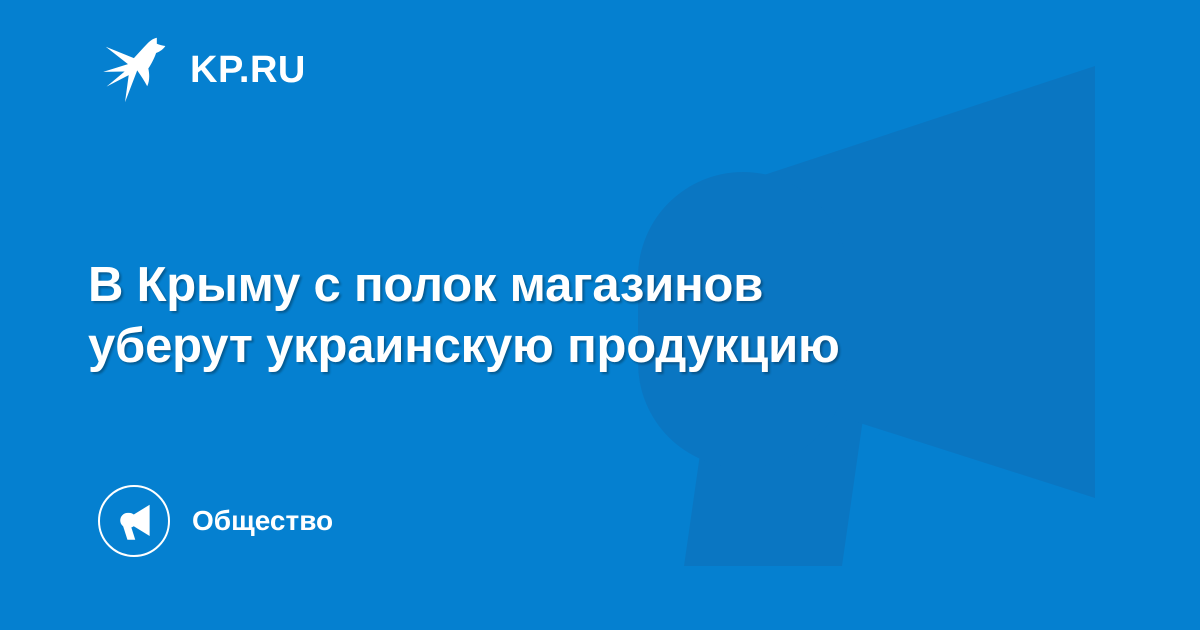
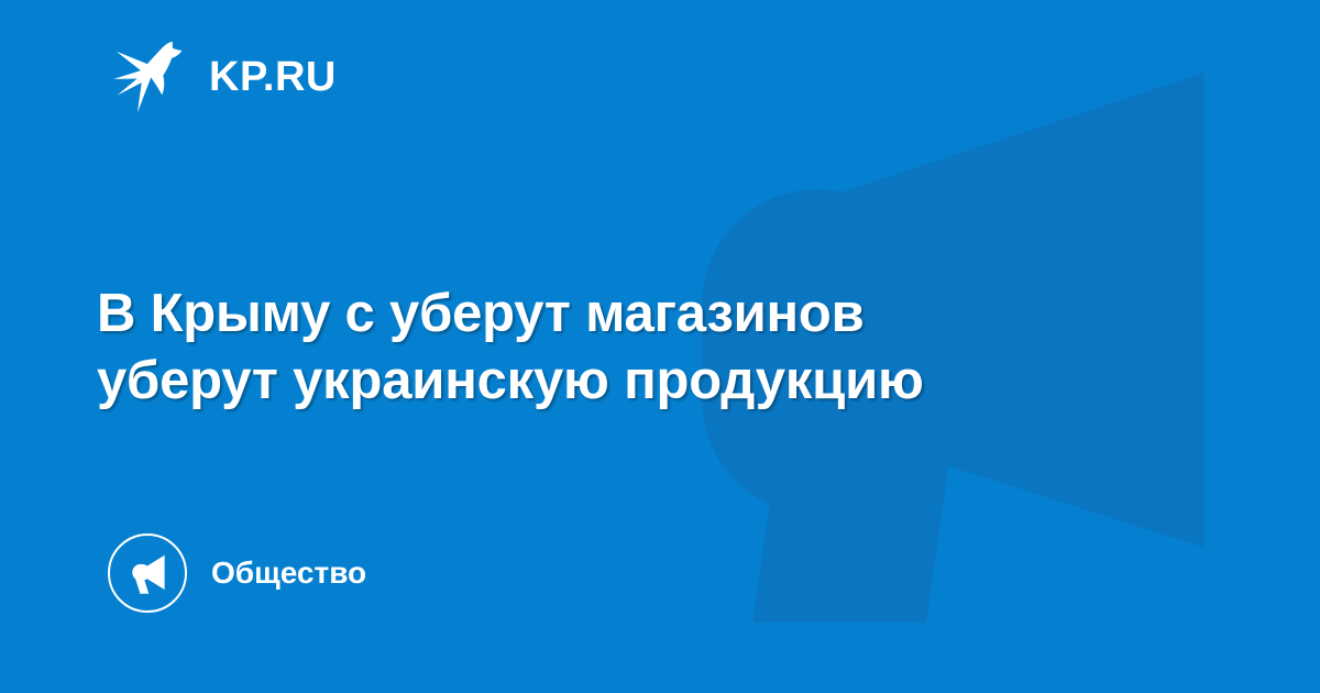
  KP.RU
- В Крыму с полок магазинов
+ В Крыму с уберут магазинов
  уберут украинскую продукцию
  Общество
